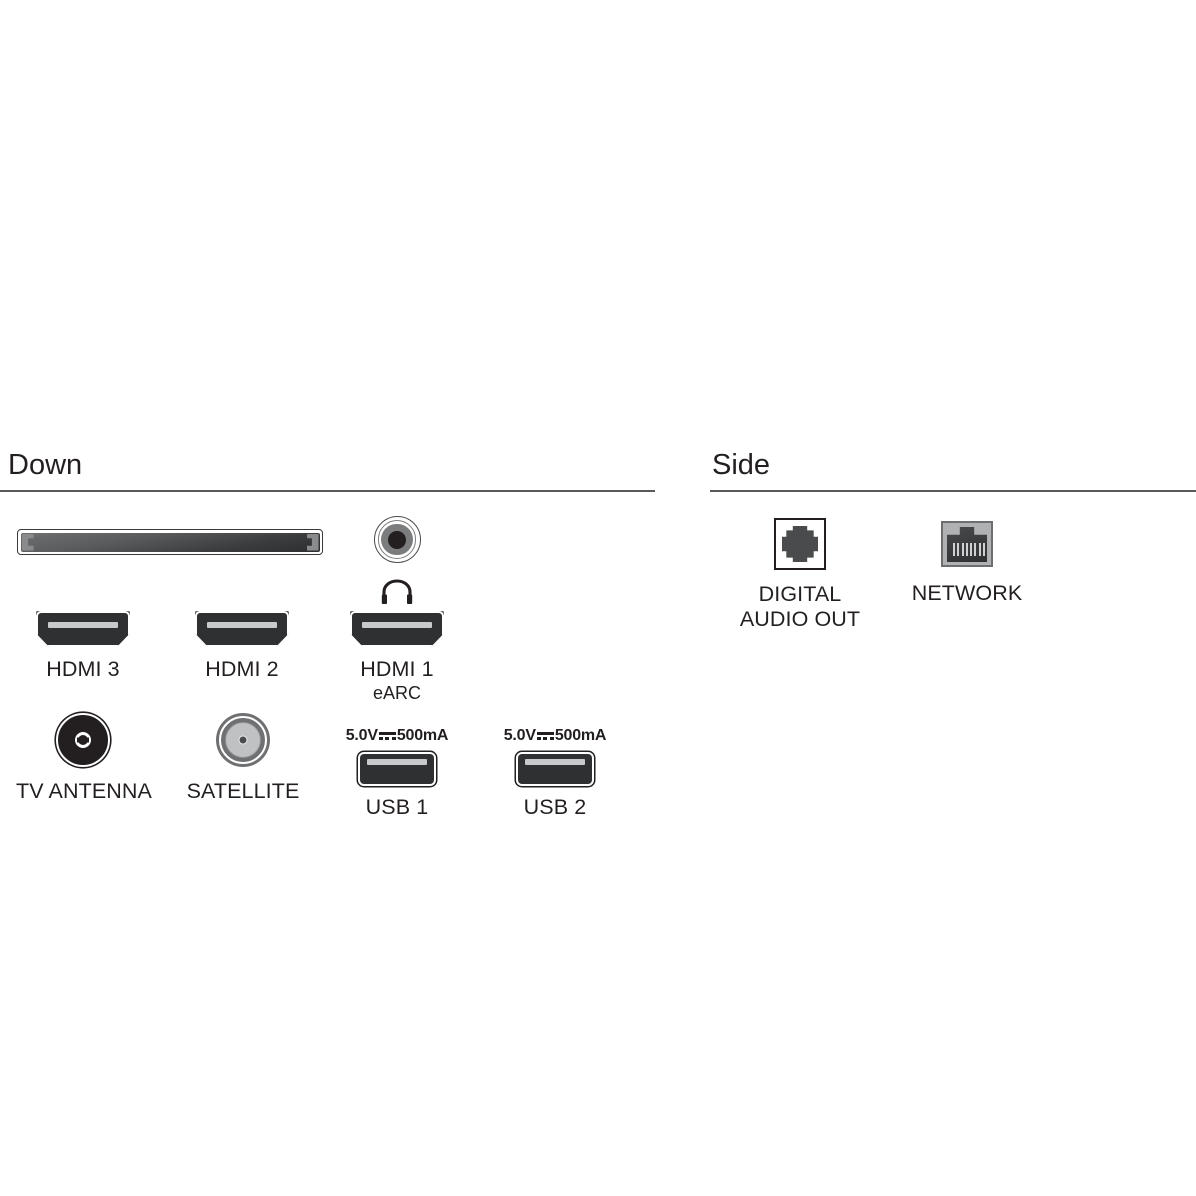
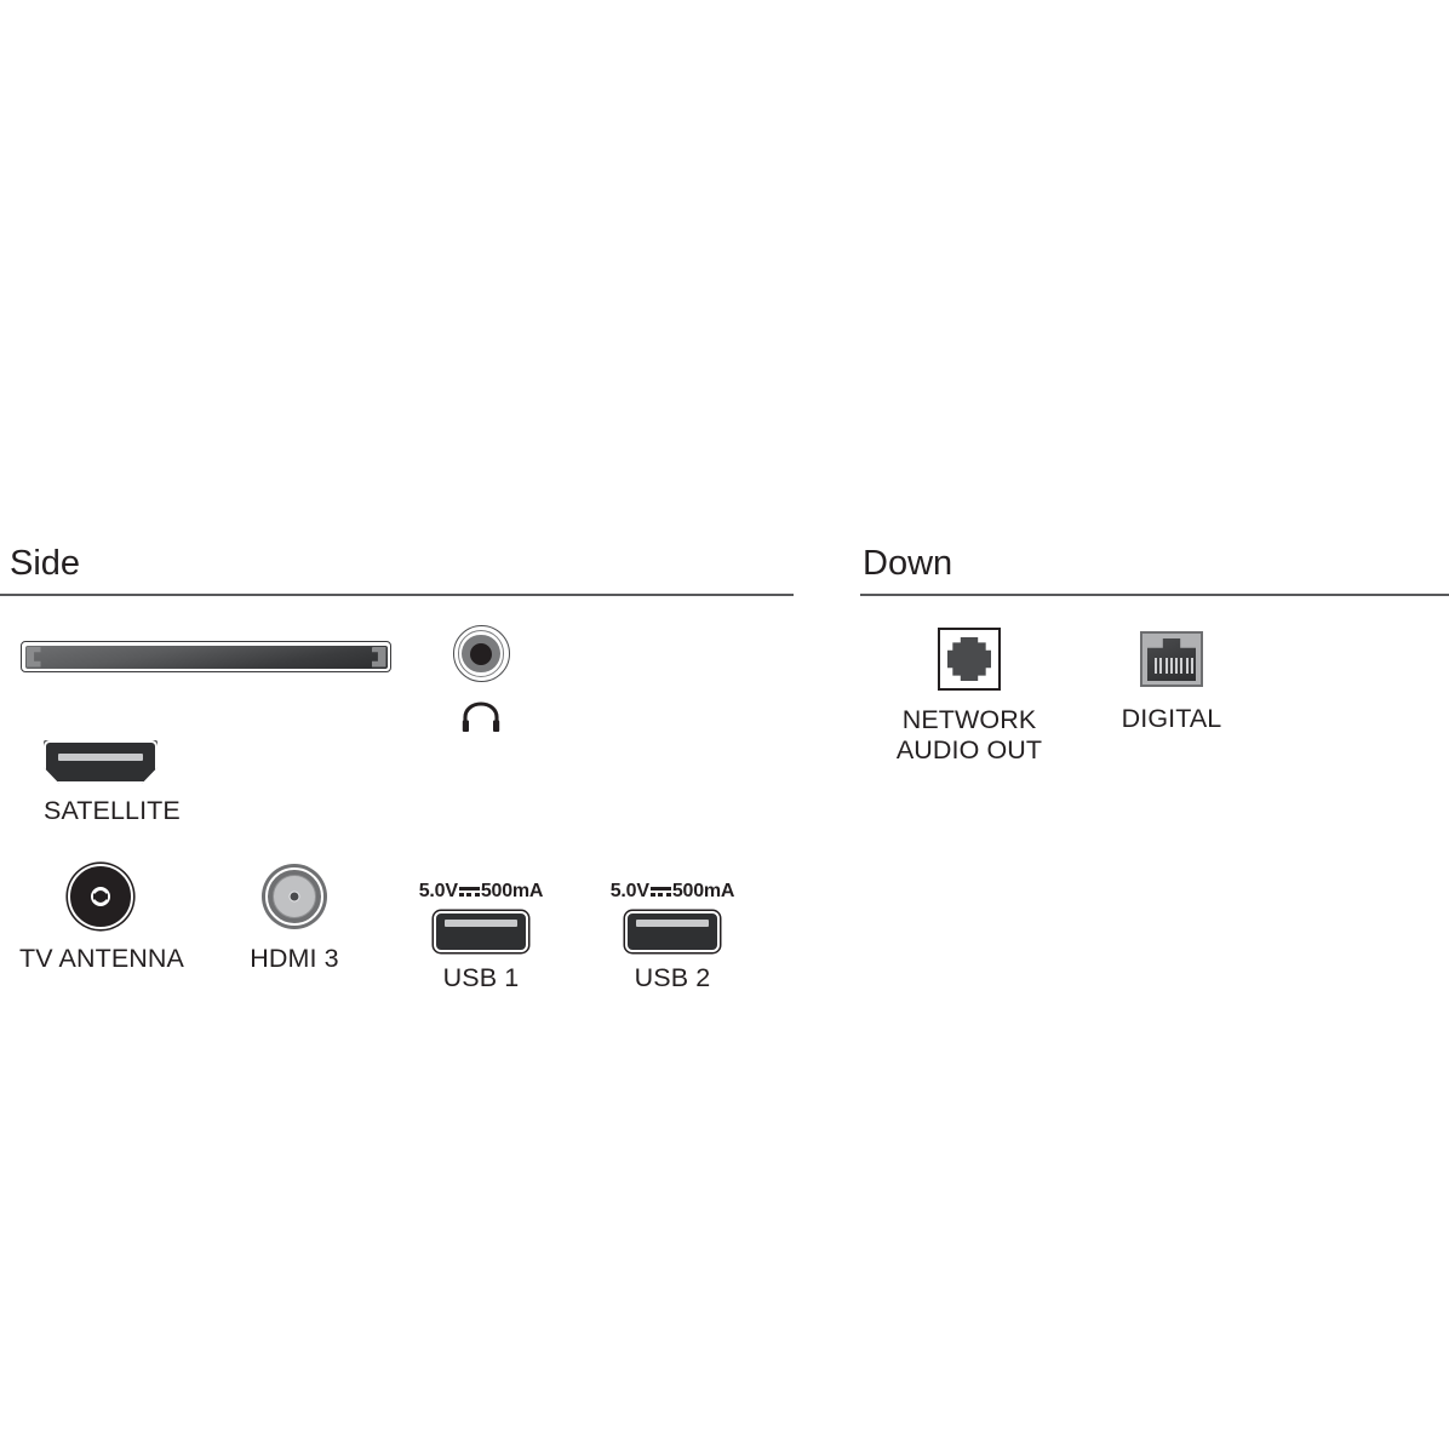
- Down
+ Side
- HDMI 3
+ SATELLITE
- HDMI 2
- HDMI 1
- eARC
  TV ANTENNA
- SATELLITE
+ HDMI 3
  5.0V 500mA
  USB 1
  5.0V 500mA
  USB 2
- Side
+ Down
- DIGITAL
+ NETWORK
  AUDIO OUT
- NETWORK
+ DIGITAL
